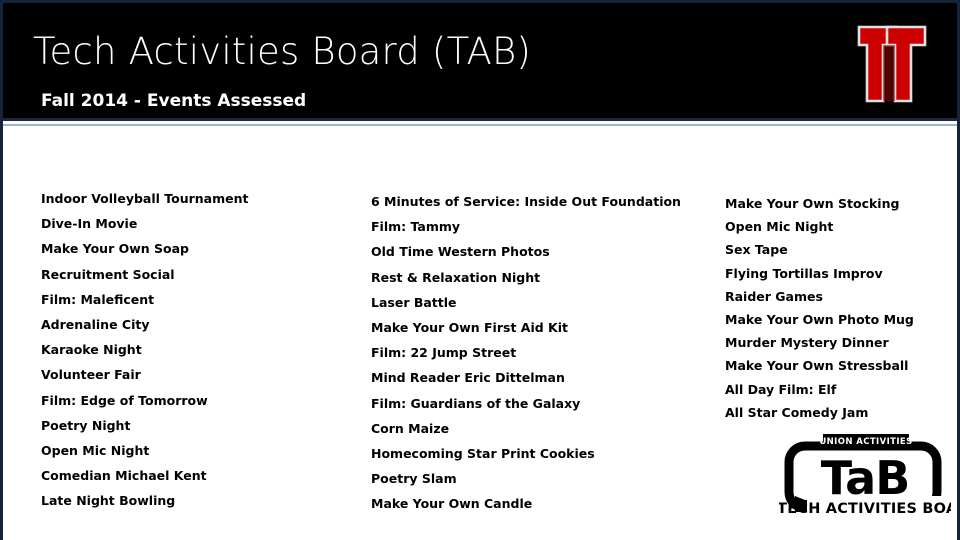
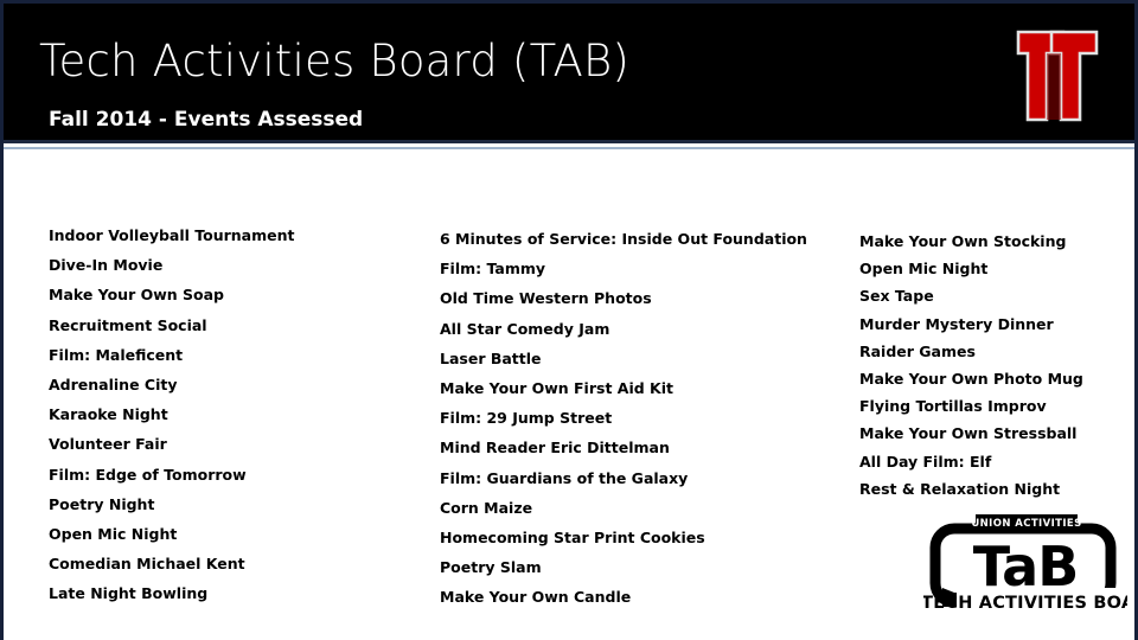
  Tech Activities Board (TAB)
  Fall 2014 - Events Assessed
  Indoor Volleyball Tournament
  Dive-In Movie
  Make Your Own Soap
  Recruitment Social
  Film: Maleficent
  Adrenaline City
  Karaoke Night
  Volunteer Fair
  Film: Edge of Tomorrow
  Poetry Night
  Open Mic Night
  Comedian Michael Kent
  Late Night Bowling
  6 Minutes of Service: Inside Out Foundation
  Film: Tammy
  Old Time Western Photos
- Rest & Relaxation Night
+ All Star Comedy Jam
  Laser Battle
  Make Your Own First Aid Kit
- Film: 22 Jump Street
+ Film: 29 Jump Street
  Mind Reader Eric Dittelman
  Film: Guardians of the Galaxy
  Corn Maize
  Homecoming Star Print Cookies
  Poetry Slam
  Make Your Own Candle
  Make Your Own Stocking
  Open Mic Night
  Sex Tape
- Flying Tortillas Improv
+ Murder Mystery Dinner
  Raider Games
  Make Your Own Photo Mug
- Murder Mystery Dinner
+ Flying Tortillas Improv
  Make Your Own Stressball
  All Day Film: Elf
- All Star Comedy Jam
+ Rest & Relaxation Night
  UNION ACTIVITIES
  TaB
  TECH ACTIVITIES BO
